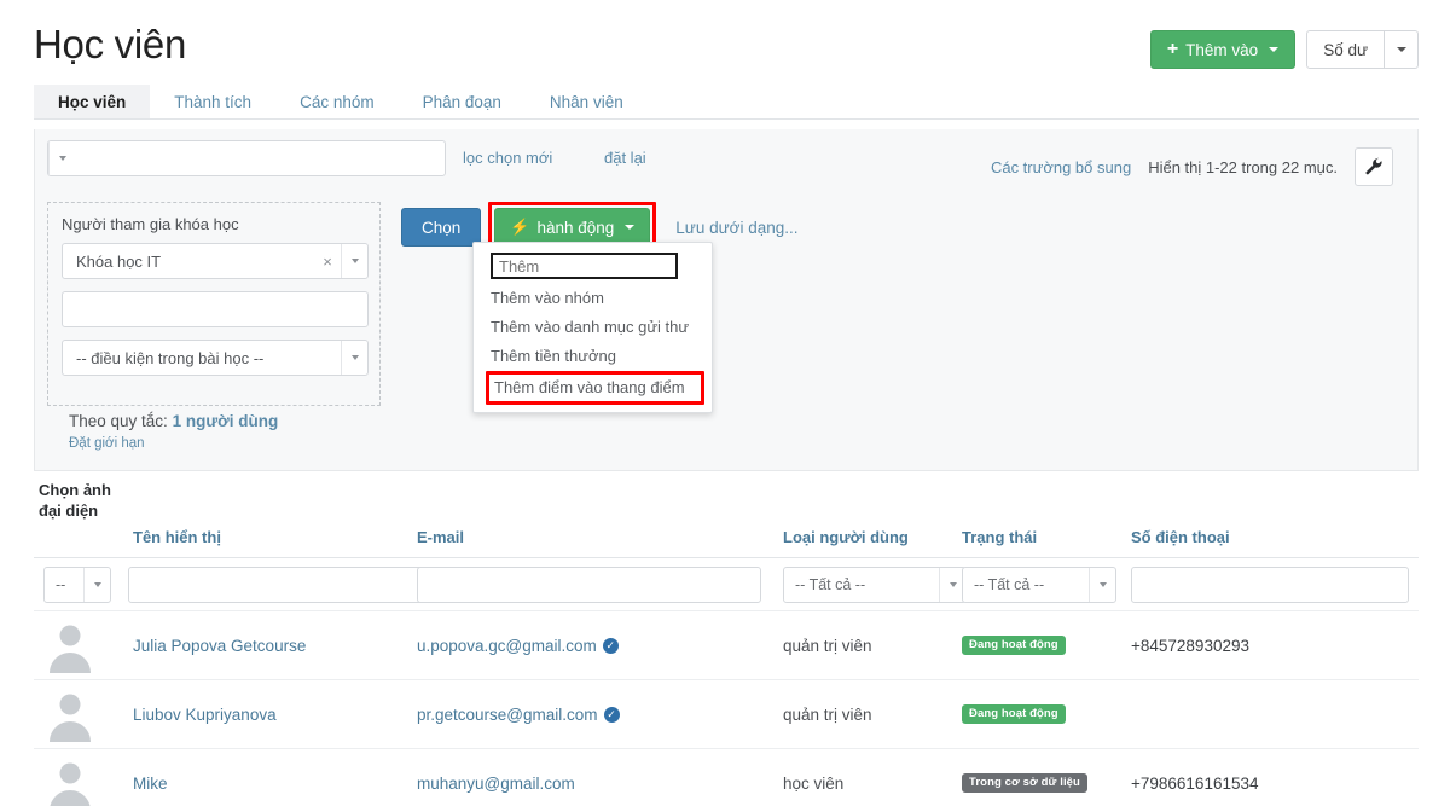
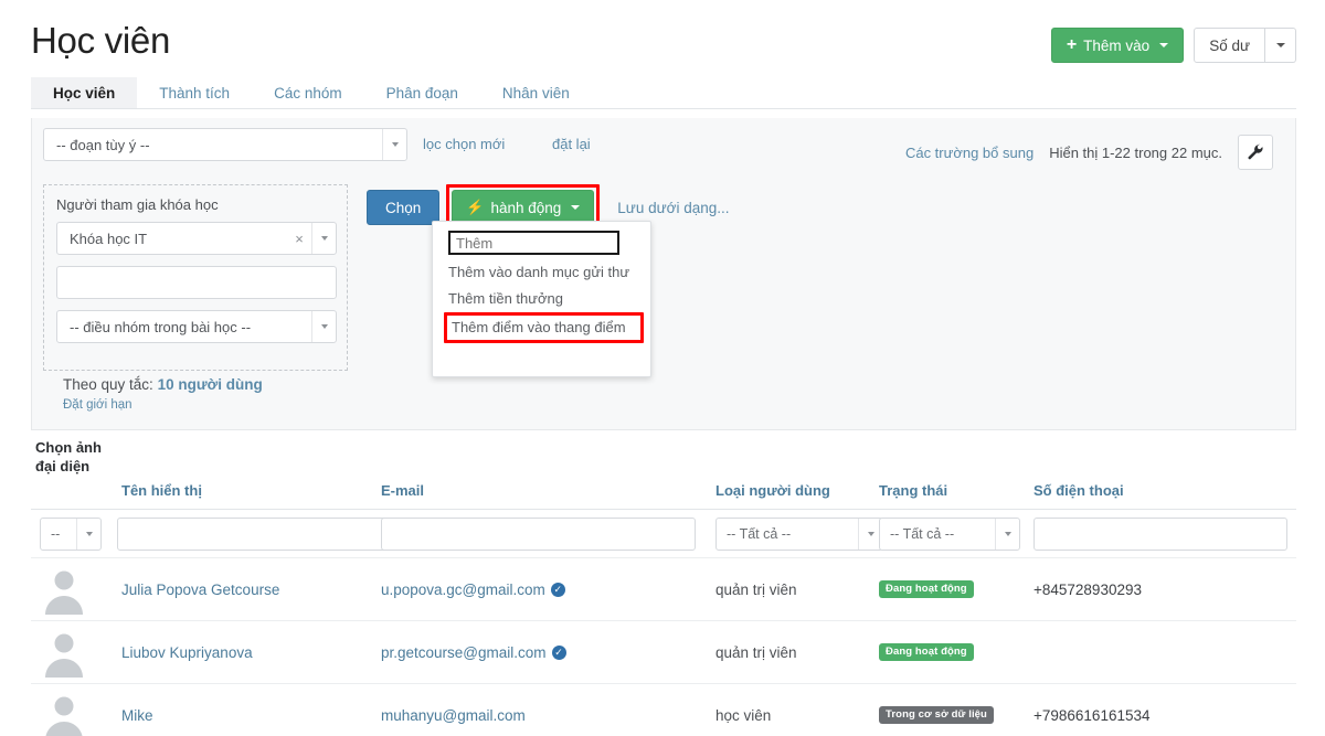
  Học viên
  +
  Thêm vào
  Số dư
  Học viên
  Thành tích
  Các nhóm
  Phân đoạn
  Nhân viên
+ -- đoạn tùy ý --
  lọc chọn mới
  đặt lại
  Các trường bổ sung
  Hiển thị 1-22 trong 22 mục.
  Người tham gia khóa học
  Khóa học IT
  ×
- -- điều kiện trong bài học --
+ -- điều nhóm trong bài học --
- Theo quy tắc: 1 người dùng
+ Theo quy tắc: 10 người dùng
  Đặt giới hạn
  Chọn
  ⚡
  hành động
  Lưu dưới dạng...
  Thêm
- Thêm vào nhóm
  Thêm vào danh mục gửi thư
  Thêm tiền thưởng
  Thêm điểm vào thang điểm
  Chọn ảnh đại diện
  Tên hiển thị
  E-mail
  Loại người dùng
  Trạng thái
  Số điện thoại
  --
  -- Tất cả --
  -- Tất cả --
  Julia Popova Getcourse
  u.popova.gc@gmail.com
  ✓
  quản trị viên
  Đang hoạt động
  +845728930293
  Liubov Kupriyanova
  pr.getcourse@gmail.com
  ✓
  quản trị viên
  Đang hoạt động
  Mike
  muhanyu@gmail.com
  học viên
  Trong cơ sở dữ liệu
  +7986616161534
